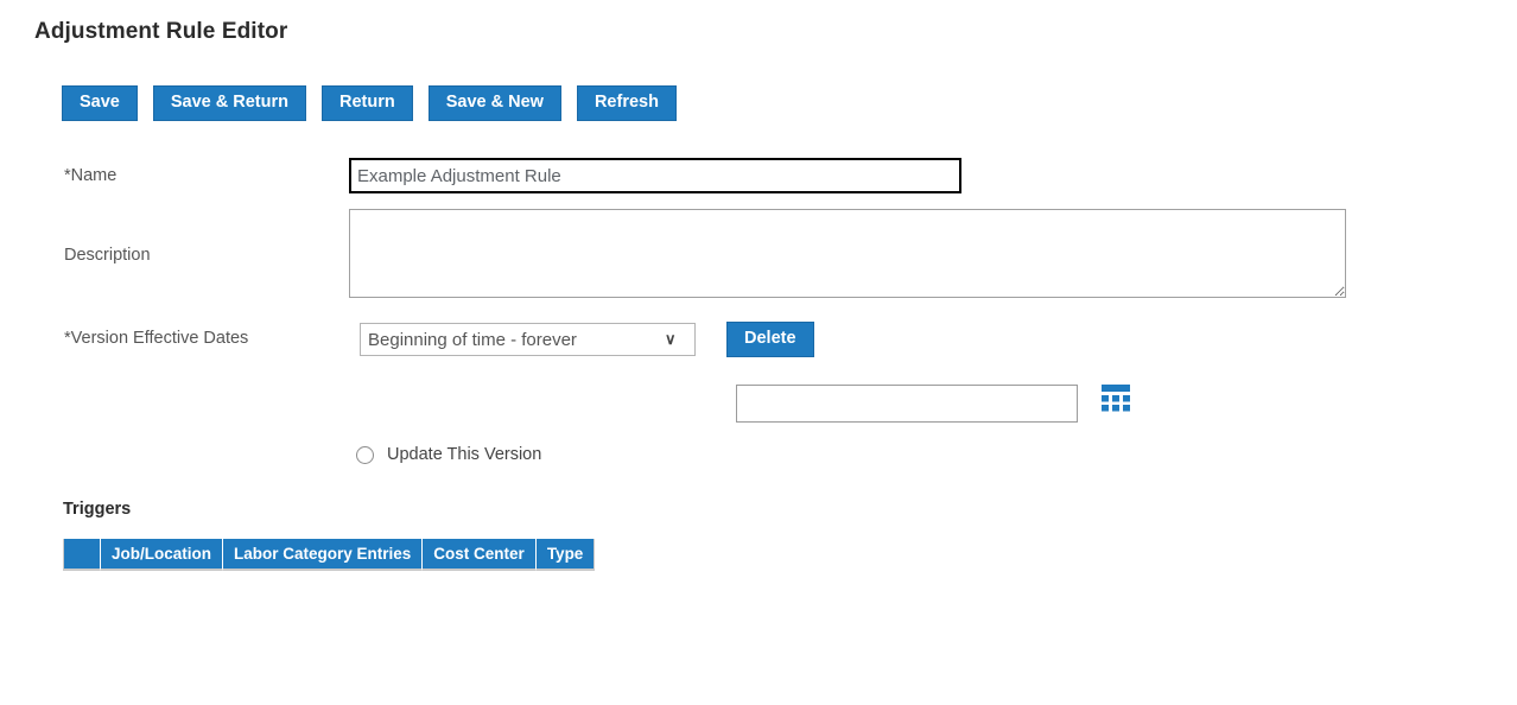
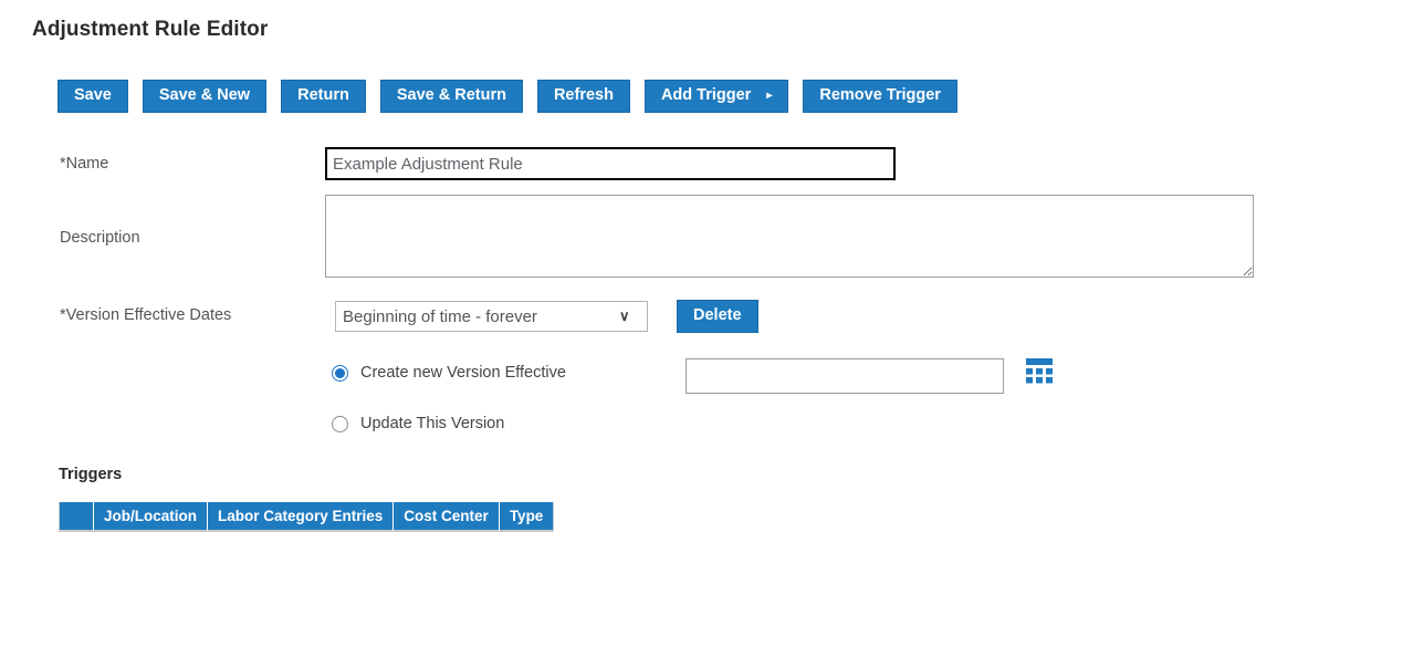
  Adjustment Rule Editor
  Save
- Save & Return
+ Save & New
  Return
- Save & New
+ Save & Return
  Refresh
+ Add Trigger
+ ▸
+ Remove Trigger
  *Name
  Example Adjustment Rule
  Description
  *Version Effective Dates
  Beginning of time - forever
  ∨
  Delete
+ Create new Version Effective
  Update This Version
  Triggers
  	Job/Location	Labor Category Entries	Cost Center	Type
